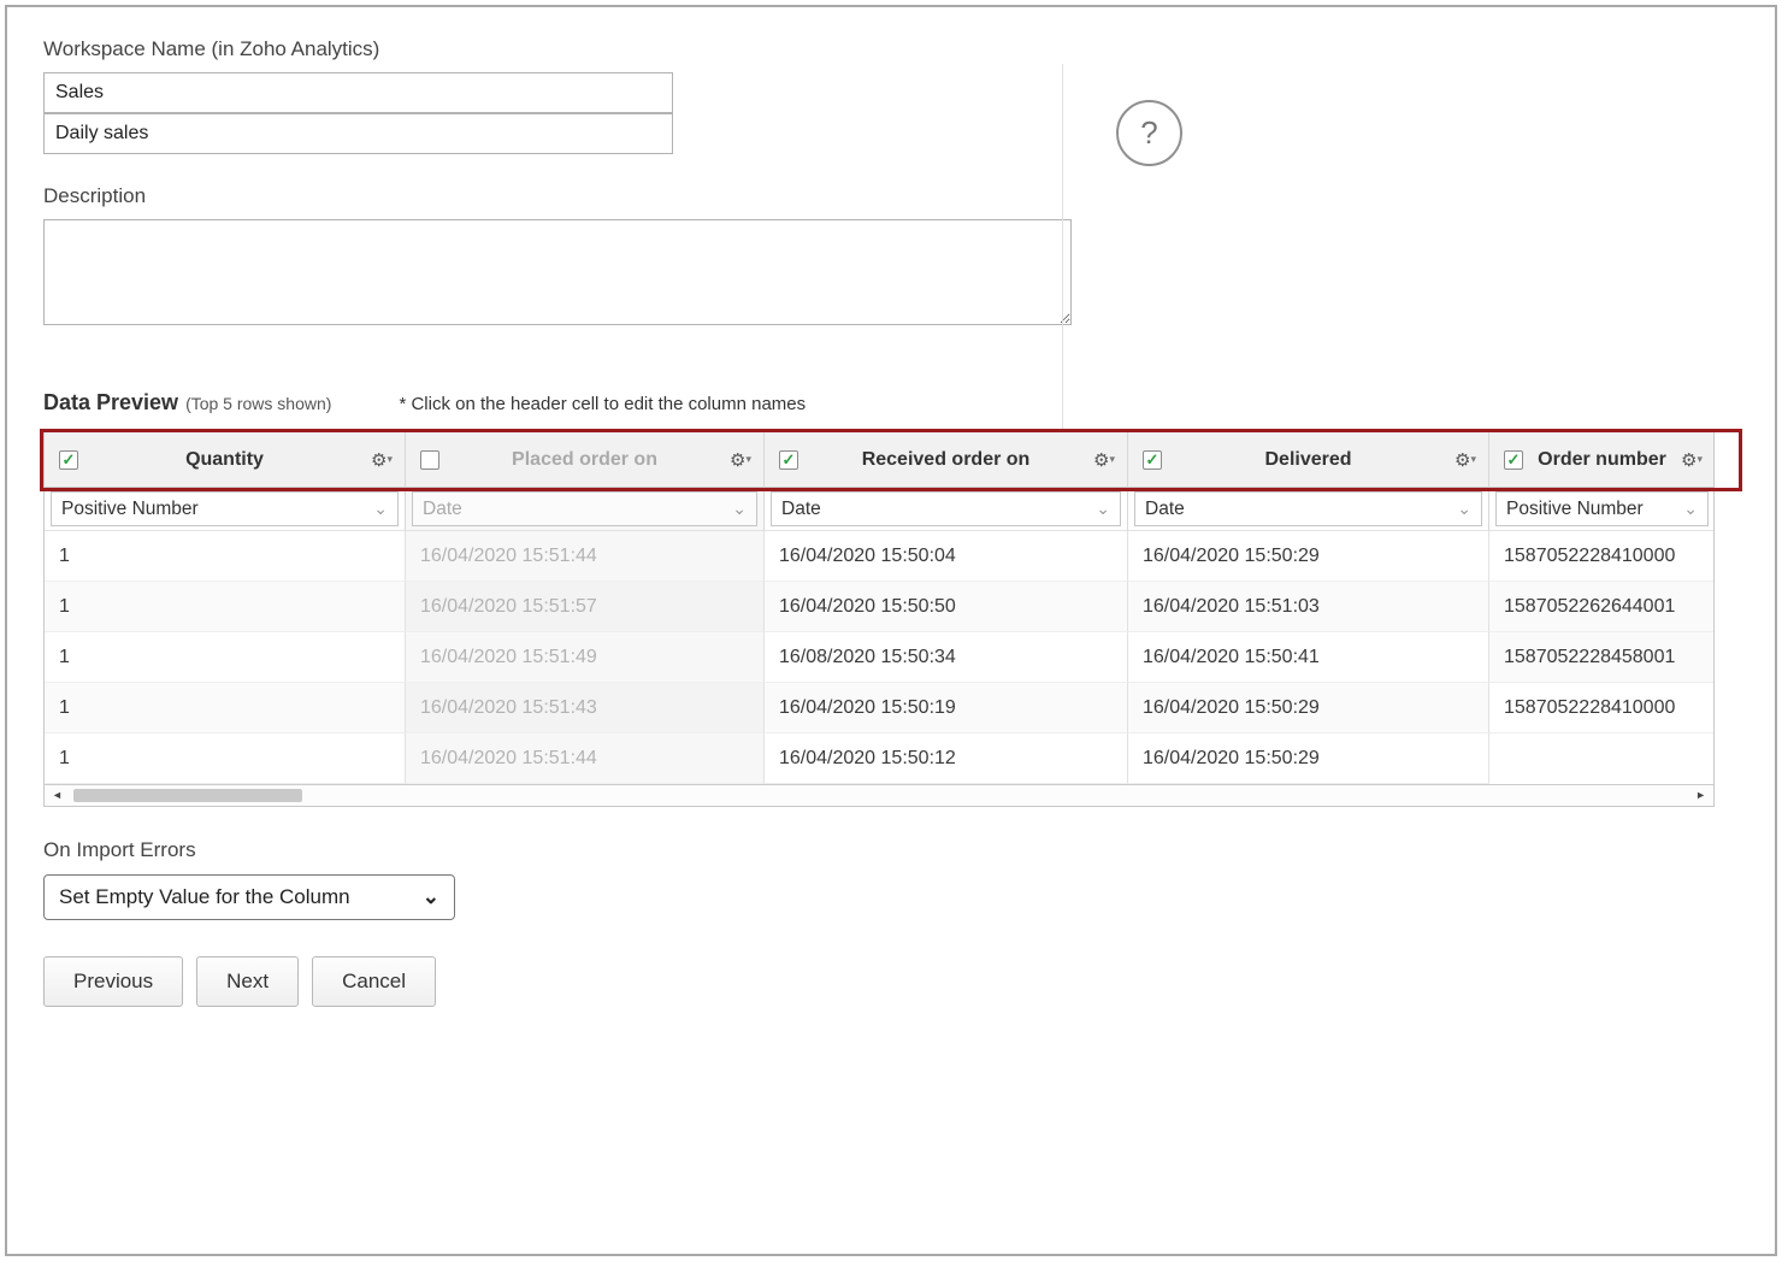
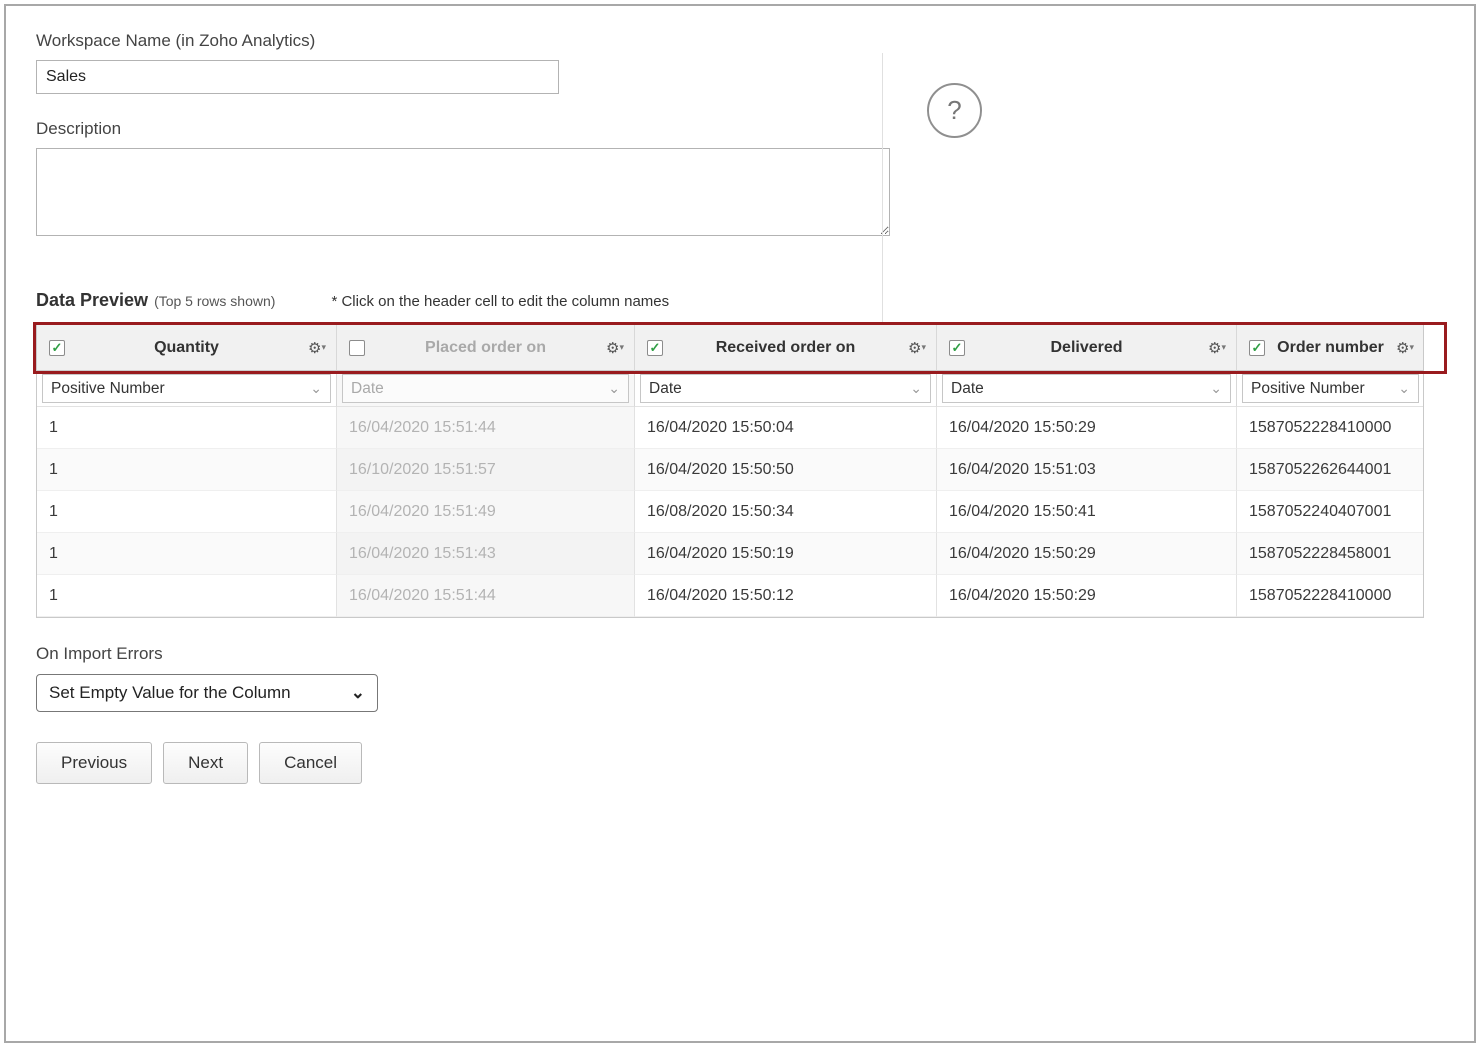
  ?
  Workspace Name (in Zoho Analytics)
  Sales
- Daily sales
  Description
  Data Preview
  (Top 5 rows shown)
  * Click on the header cell to edit the column names
  ✓
  Quantity
  ⚙
  ▾
  Positive Number
  ⌄
  1
  1
  1
  1
  1
  Placed order on
  ⚙
  ▾
  Date
  ⌄
  16/04/2020 15:51:44
- 16/04/2020 15:51:57
+ 16/10/2020 15:51:57
  16/04/2020 15:51:49
  16/04/2020 15:51:43
  16/04/2020 15:51:44
  ✓
  Received order on
  ⚙
  ▾
  Date
  ⌄
  16/04/2020 15:50:04
  16/04/2020 15:50:50
  16/08/2020 15:50:34
  16/04/2020 15:50:19
  16/04/2020 15:50:12
  ✓
  Delivered
  ⚙
  ▾
  Date
  ⌄
  16/04/2020 15:50:29
  16/04/2020 15:51:03
  16/04/2020 15:50:41
  16/04/2020 15:50:29
  16/04/2020 15:50:29
  ✓
  Order number
  ⚙
  ▾
  Positive Number
  ⌄
  1587052228410000
  1587052262644001
+ 1587052240407001
  1587052228458001
  1587052228410000
- ◄
- ►
  On Import Errors
  Set Empty Value for the Column
  ⌄
  Previous
  Next
  Cancel
